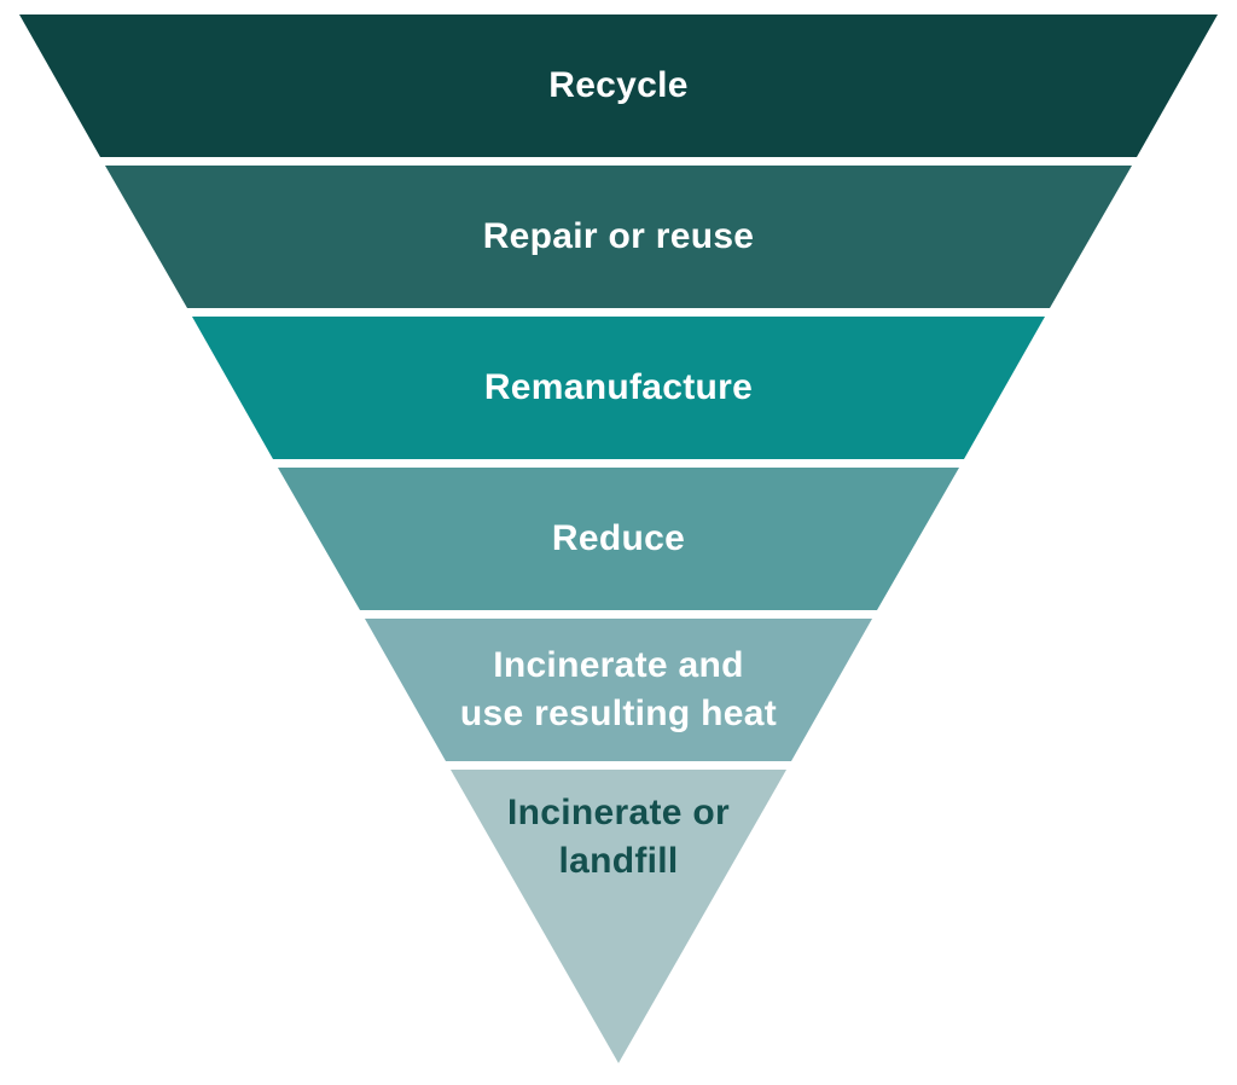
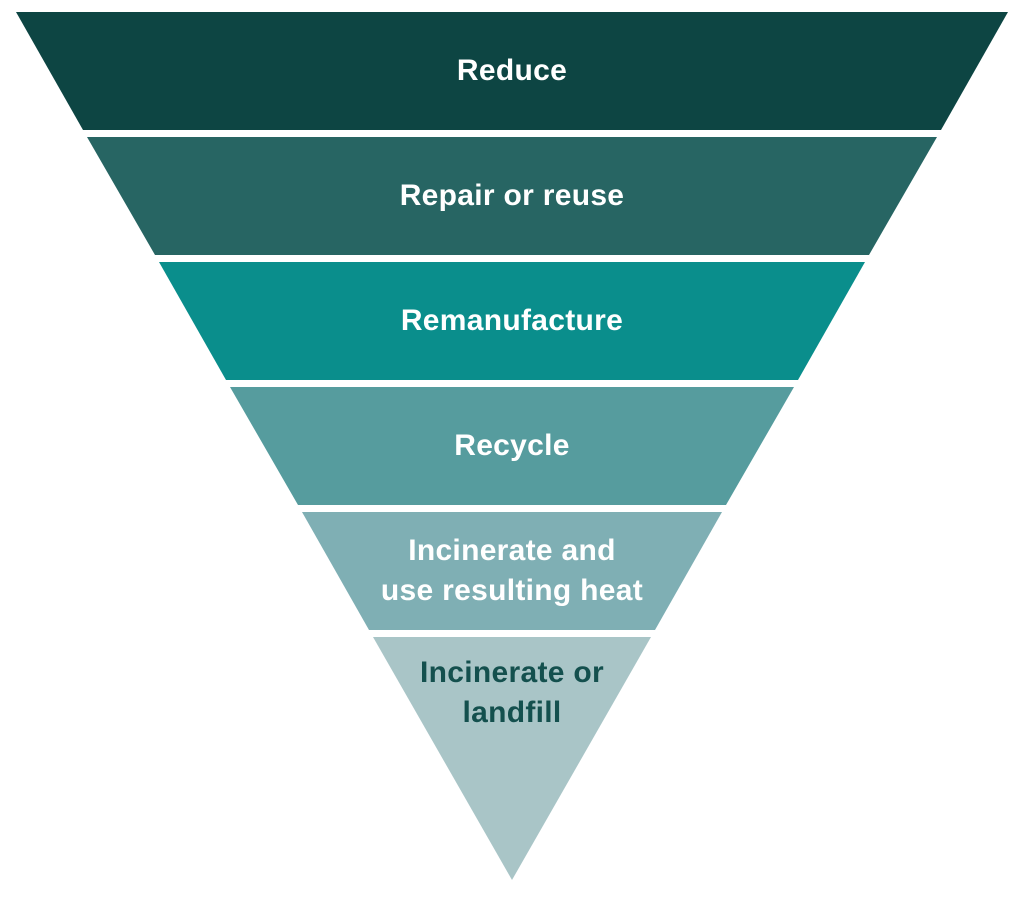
- Recycle
+ Reduce
  Repair or reuse
  Remanufacture
- Reduce
+ Recycle
  Incinerate and
  use resulting heat
  Incinerate or
  landfill
